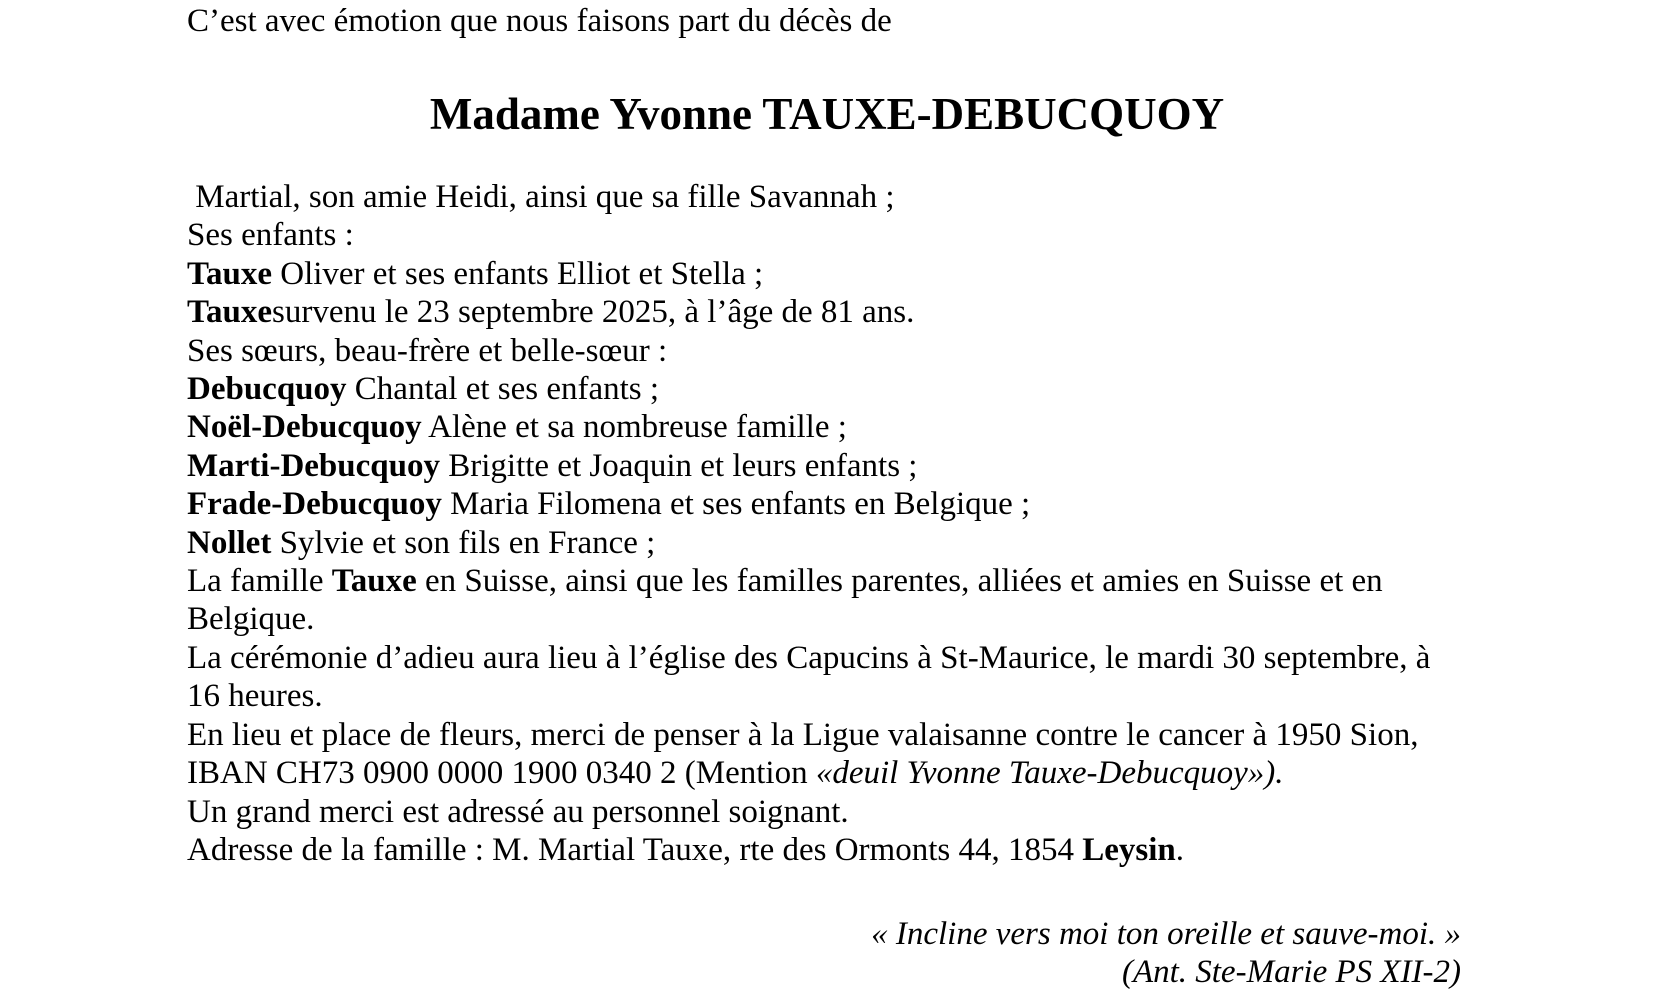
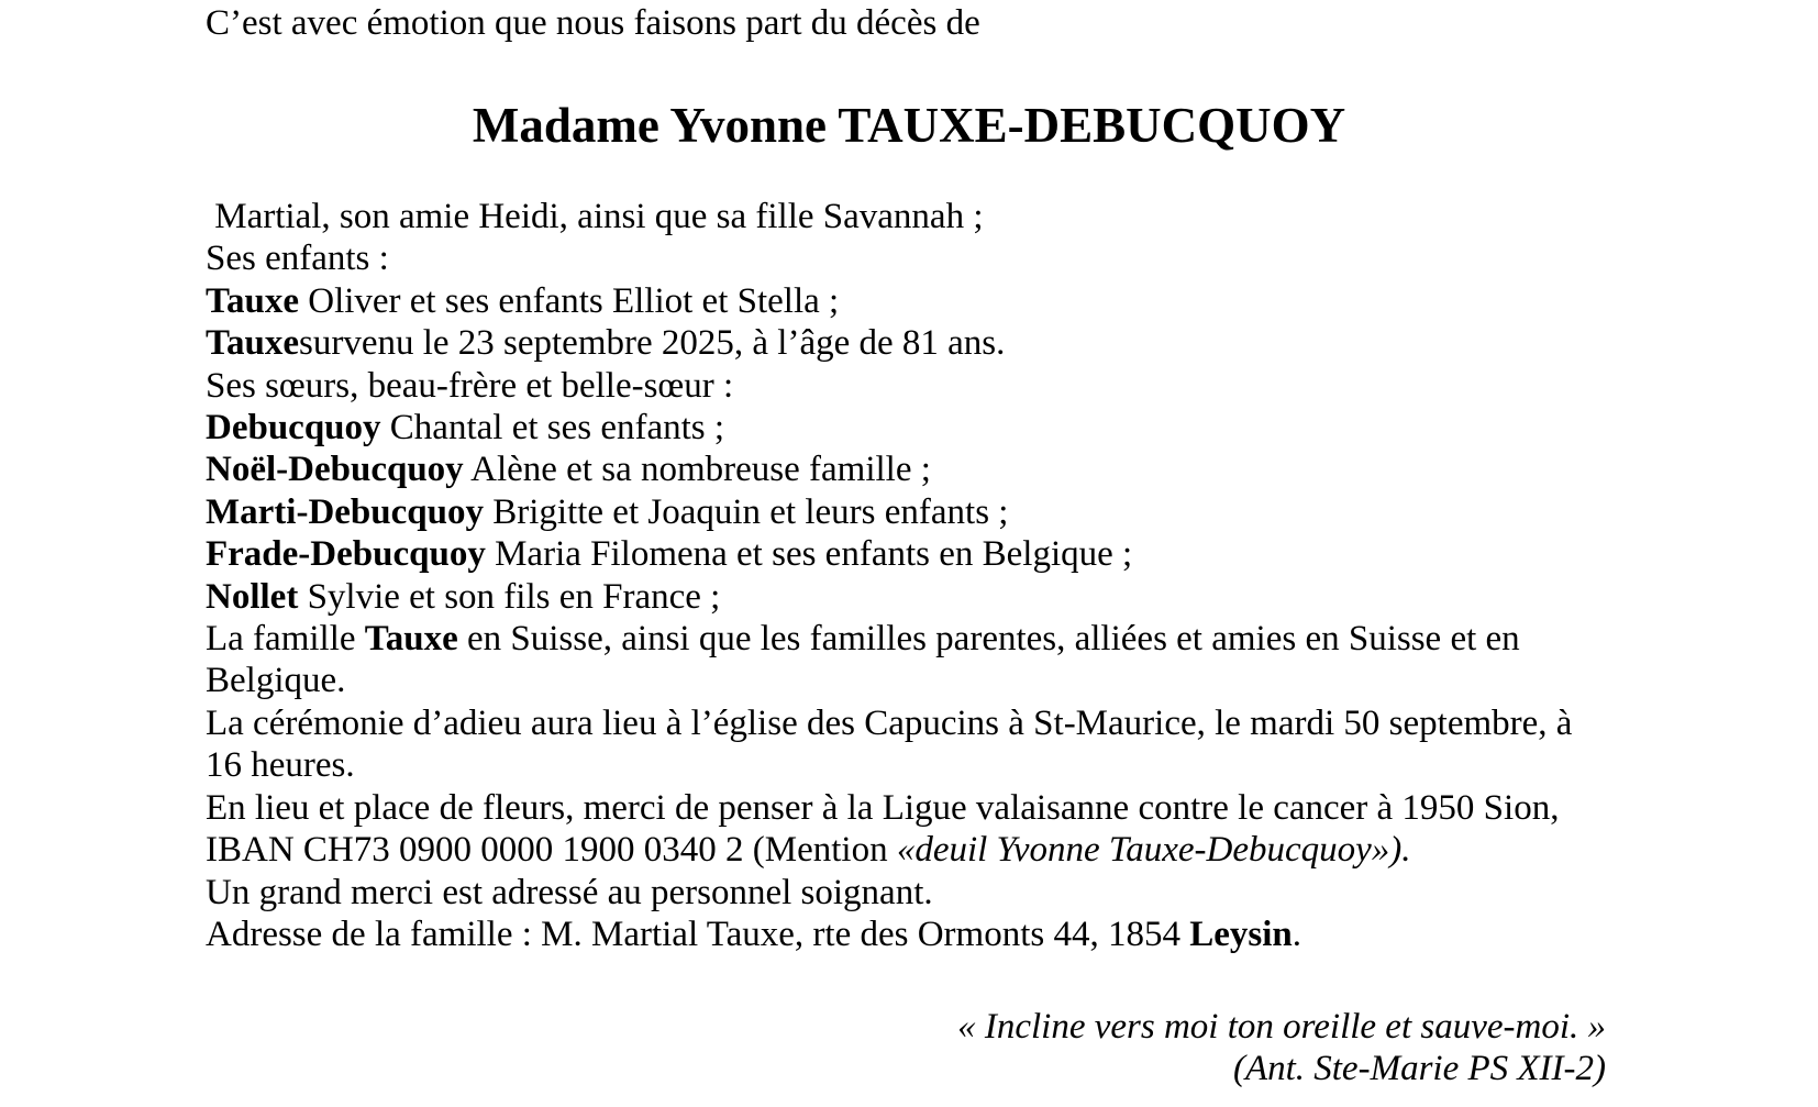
  C’est avec émotion que nous faisons part du décès de
  Madame Yvonne TAUXE-DEBUCQUOY
  Martial, son amie Heidi, ainsi que sa fille Savannah ;
  Ses enfants :
  Tauxe Oliver et ses enfants Elliot et Stella ;
  Tauxesurvenu le 23 septembre 2025, à l’âge de 81 ans.
  Ses sœurs, beau-frère et belle-sœur :
  Debucquoy Chantal et ses enfants ;
  Noël-Debucquoy Alène et sa nombreuse famille ;
  Marti-Debucquoy Brigitte et Joaquin et leurs enfants ;
  Frade-Debucquoy Maria Filomena et ses enfants en Belgique ;
  Nollet Sylvie et son fils en France ;
  La famille Tauxe en Suisse, ainsi que les familles parentes, alliées et amies en Suisse et en
  Belgique.
- La cérémonie d’adieu aura lieu à l’église des Capucins à St-Maurice, le mardi 30 septembre, à
+ La cérémonie d’adieu aura lieu à l’église des Capucins à St-Maurice, le mardi 50 septembre, à
  16 heures.
  En lieu et place de fleurs, merci de penser à la Ligue valaisanne contre le cancer à 1950 Sion,
  IBAN CH73 0900 0000 1900 0340 2 (Mention «deuil Yvonne Tauxe-Debucquoy»).
  Un grand merci est adressé au personnel soignant.
  Adresse de la famille : M. Martial Tauxe, rte des Ormonts 44, 1854 Leysin.
  « Incline vers moi ton oreille et sauve-moi. »
  (Ant. Ste-Marie PS XII-2)
